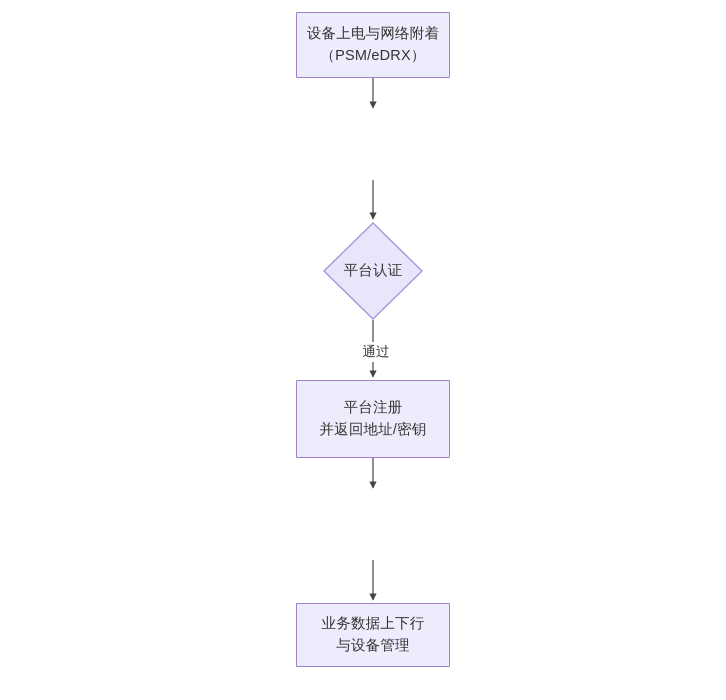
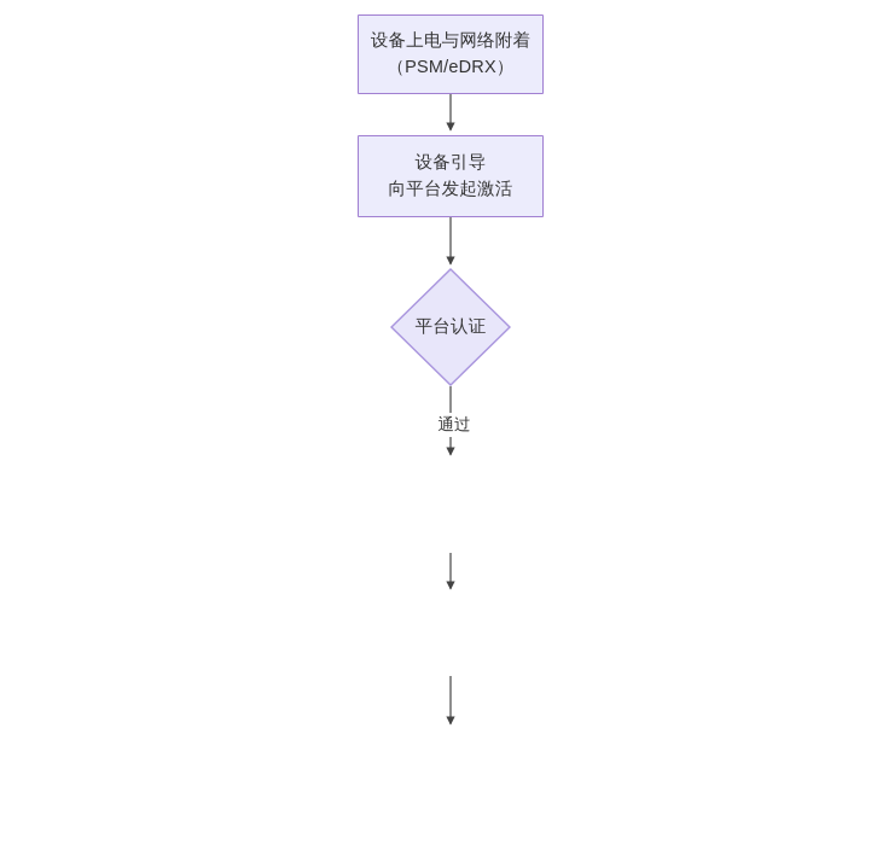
  设备上电与网络附着
  （PSM/eDRX）
+ 设备引导
+ 向平台发起激活
  平台认证
  通过
- 平台注册
- 并返回地址/密钥
- 业务数据上下行
- 与设备管理
